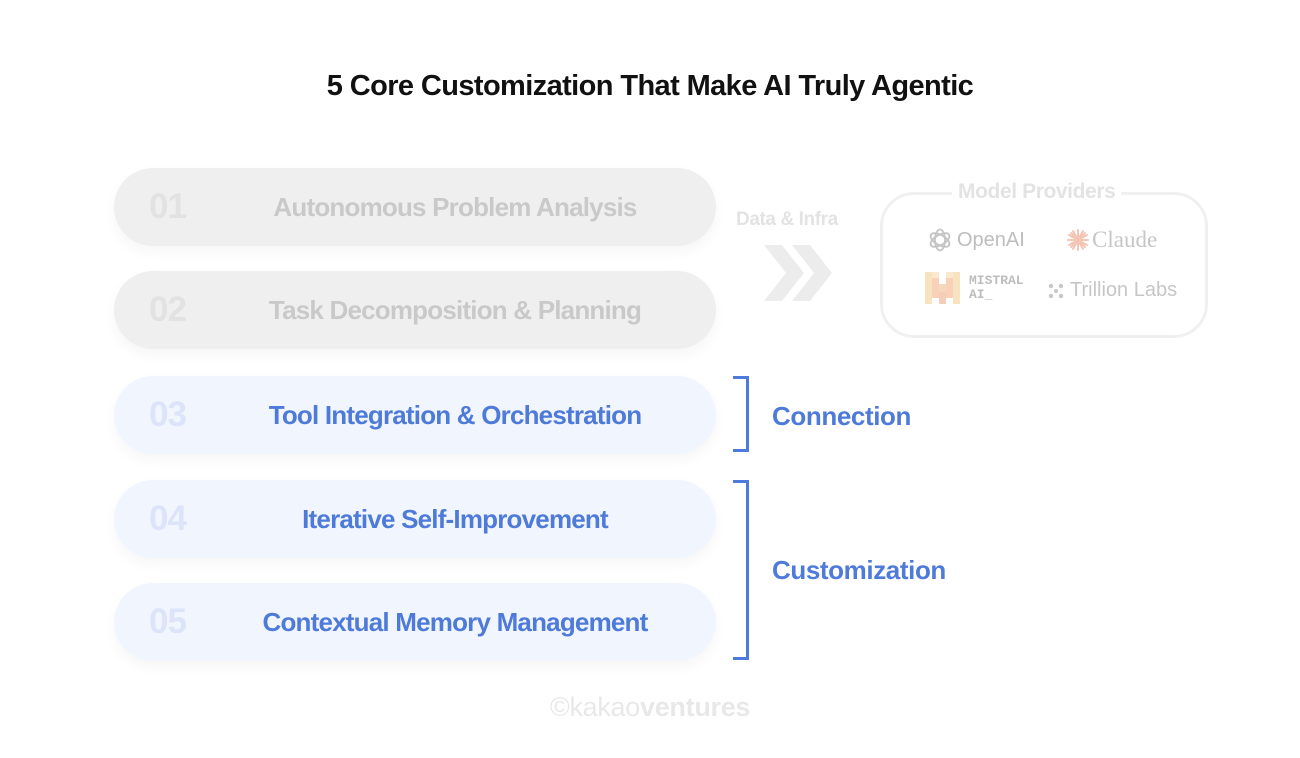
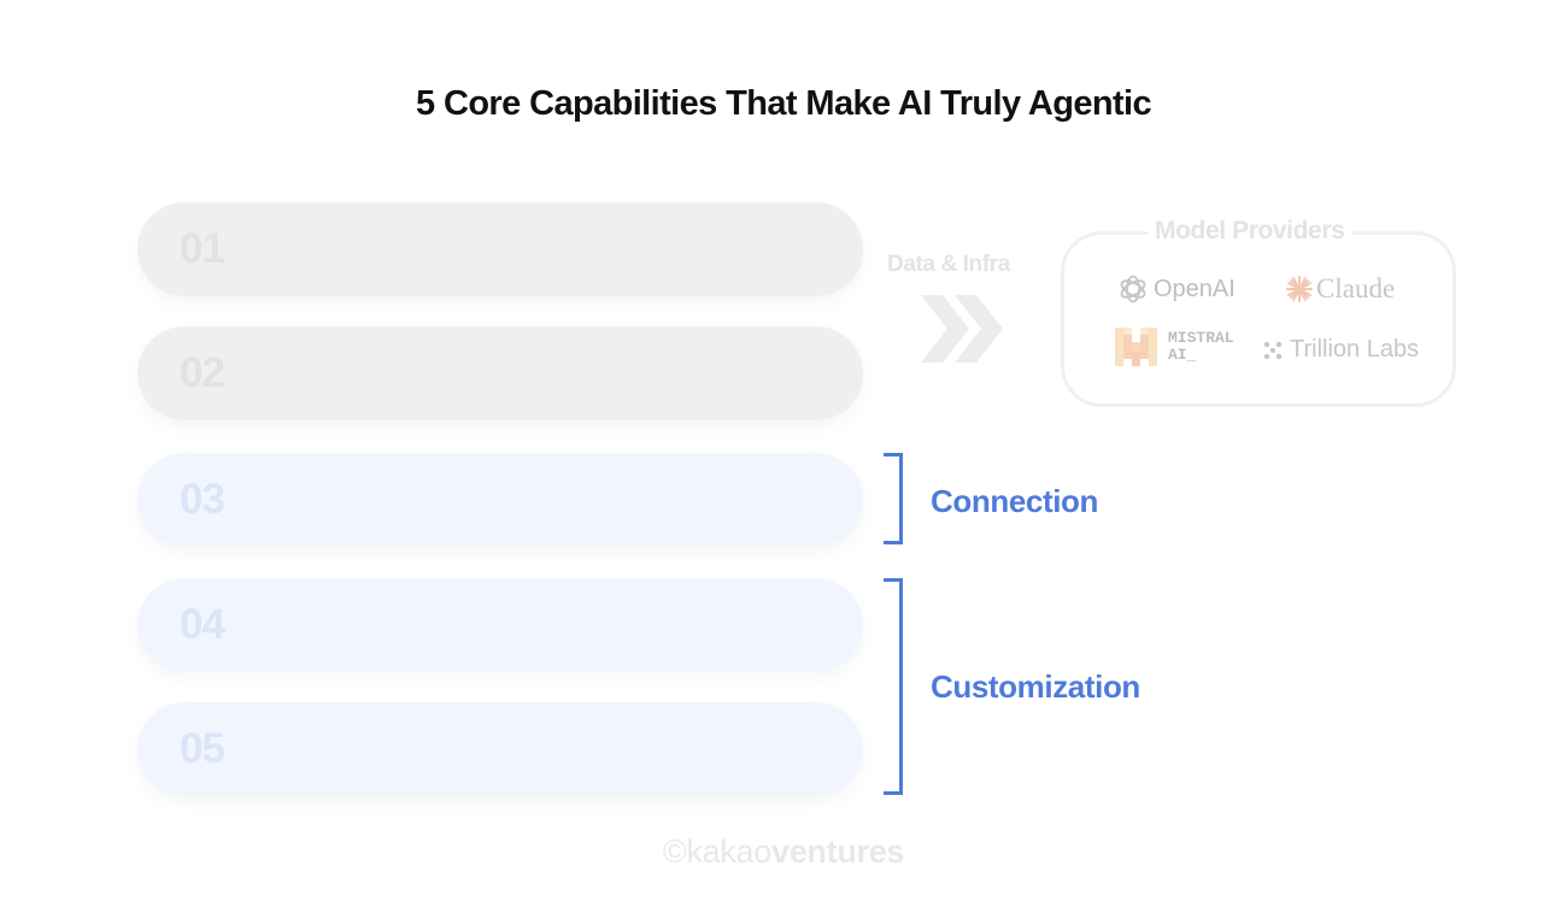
- 5 Core Customization That Make AI Truly Agentic
+ 5 Core Capabilities That Make AI Truly Agentic
- Autonomous Problem Analysis
- Task Decomposition & Planning
- Tool Integration & Orchestration
- Iterative Self-Improvement
- Contextual Memory Management
  Connection
  Customization
  Data & Infra
  Model Providers
  OpenAI
  Claude
  MISTRAL
  AI_
  Trillion Labs
